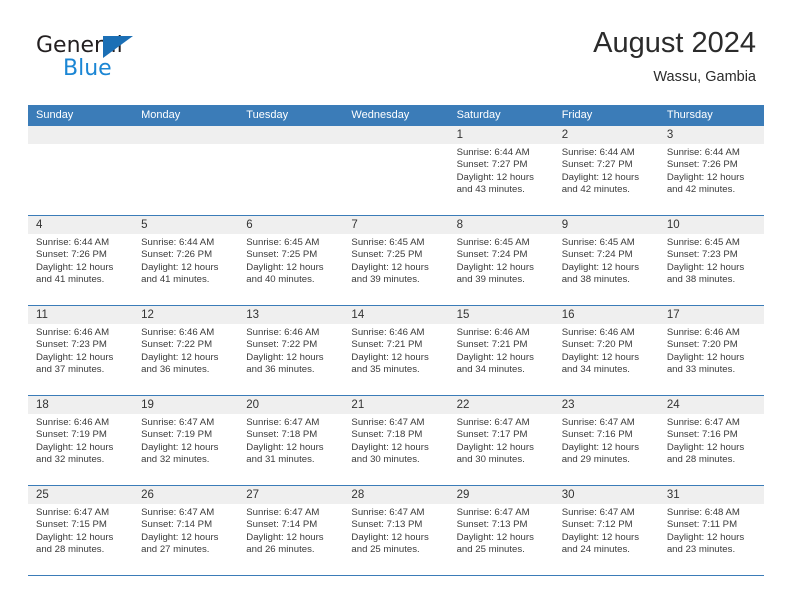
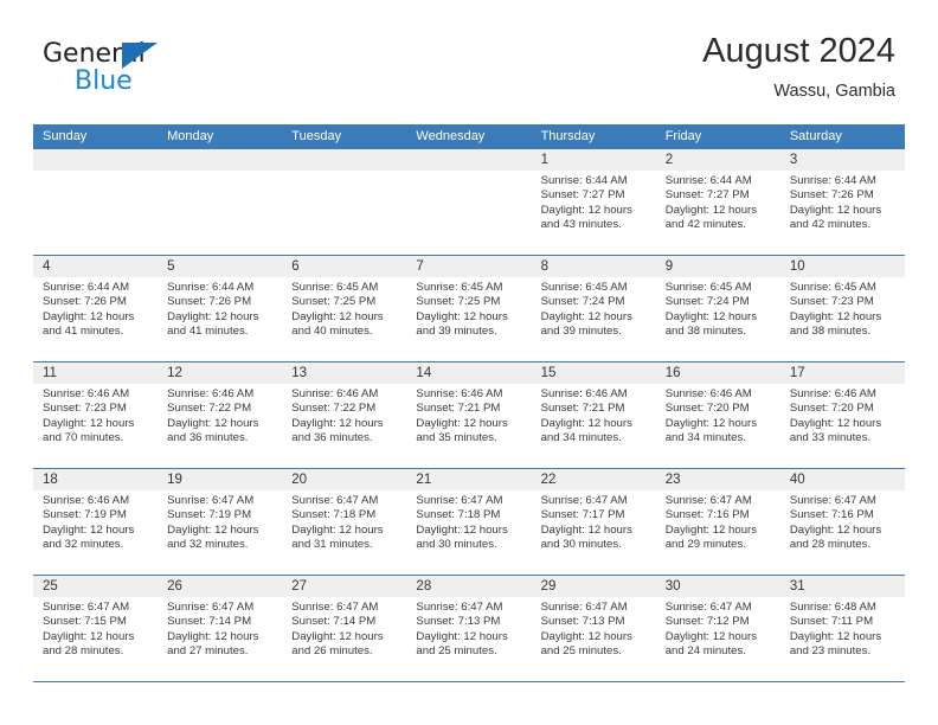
  General
  Blue
  August 2024
  Wassu, Gambia
  Sunday
  Monday
  Tuesday
  Wednesday
- Saturday
+ Thursday
  Friday
- Thursday
+ Saturday
  1
  Sunrise: 6:44 AM
  Sunset: 7:27 PM
  Daylight: 12 hours
  and 43 minutes.
  2
  Sunrise: 6:44 AM
  Sunset: 7:27 PM
  Daylight: 12 hours
  and 42 minutes.
  3
  Sunrise: 6:44 AM
  Sunset: 7:26 PM
  Daylight: 12 hours
  and 42 minutes.
  4
  Sunrise: 6:44 AM
  Sunset: 7:26 PM
  Daylight: 12 hours
  and 41 minutes.
  5
  Sunrise: 6:44 AM
  Sunset: 7:26 PM
  Daylight: 12 hours
  and 41 minutes.
  6
  Sunrise: 6:45 AM
  Sunset: 7:25 PM
  Daylight: 12 hours
  and 40 minutes.
  7
  Sunrise: 6:45 AM
  Sunset: 7:25 PM
  Daylight: 12 hours
  and 39 minutes.
  8
  Sunrise: 6:45 AM
  Sunset: 7:24 PM
  Daylight: 12 hours
  and 39 minutes.
  9
  Sunrise: 6:45 AM
  Sunset: 7:24 PM
  Daylight: 12 hours
  and 38 minutes.
  10
  Sunrise: 6:45 AM
  Sunset: 7:23 PM
  Daylight: 12 hours
  and 38 minutes.
  11
  Sunrise: 6:46 AM
  Sunset: 7:23 PM
  Daylight: 12 hours
- and 37 minutes.
+ and 70 minutes.
  12
  Sunrise: 6:46 AM
  Sunset: 7:22 PM
  Daylight: 12 hours
  and 36 minutes.
  13
  Sunrise: 6:46 AM
  Sunset: 7:22 PM
  Daylight: 12 hours
  and 36 minutes.
  14
  Sunrise: 6:46 AM
  Sunset: 7:21 PM
  Daylight: 12 hours
  and 35 minutes.
  15
  Sunrise: 6:46 AM
  Sunset: 7:21 PM
  Daylight: 12 hours
  and 34 minutes.
  16
  Sunrise: 6:46 AM
  Sunset: 7:20 PM
  Daylight: 12 hours
  and 34 minutes.
  17
  Sunrise: 6:46 AM
  Sunset: 7:20 PM
  Daylight: 12 hours
  and 33 minutes.
  18
  Sunrise: 6:46 AM
  Sunset: 7:19 PM
  Daylight: 12 hours
  and 32 minutes.
  19
  Sunrise: 6:47 AM
  Sunset: 7:19 PM
  Daylight: 12 hours
  and 32 minutes.
  20
  Sunrise: 6:47 AM
  Sunset: 7:18 PM
  Daylight: 12 hours
  and 31 minutes.
  21
  Sunrise: 6:47 AM
  Sunset: 7:18 PM
  Daylight: 12 hours
  and 30 minutes.
  22
  Sunrise: 6:47 AM
  Sunset: 7:17 PM
  Daylight: 12 hours
  and 30 minutes.
  23
  Sunrise: 6:47 AM
  Sunset: 7:16 PM
  Daylight: 12 hours
  and 29 minutes.
- 24
+ 40
  Sunrise: 6:47 AM
  Sunset: 7:16 PM
  Daylight: 12 hours
  and 28 minutes.
  25
  Sunrise: 6:47 AM
  Sunset: 7:15 PM
  Daylight: 12 hours
  and 28 minutes.
  26
  Sunrise: 6:47 AM
  Sunset: 7:14 PM
  Daylight: 12 hours
  and 27 minutes.
  27
  Sunrise: 6:47 AM
  Sunset: 7:14 PM
  Daylight: 12 hours
  and 26 minutes.
  28
  Sunrise: 6:47 AM
  Sunset: 7:13 PM
  Daylight: 12 hours
  and 25 minutes.
  29
  Sunrise: 6:47 AM
  Sunset: 7:13 PM
  Daylight: 12 hours
  and 25 minutes.
  30
  Sunrise: 6:47 AM
  Sunset: 7:12 PM
  Daylight: 12 hours
  and 24 minutes.
  31
  Sunrise: 6:48 AM
  Sunset: 7:11 PM
  Daylight: 12 hours
  and 23 minutes.
